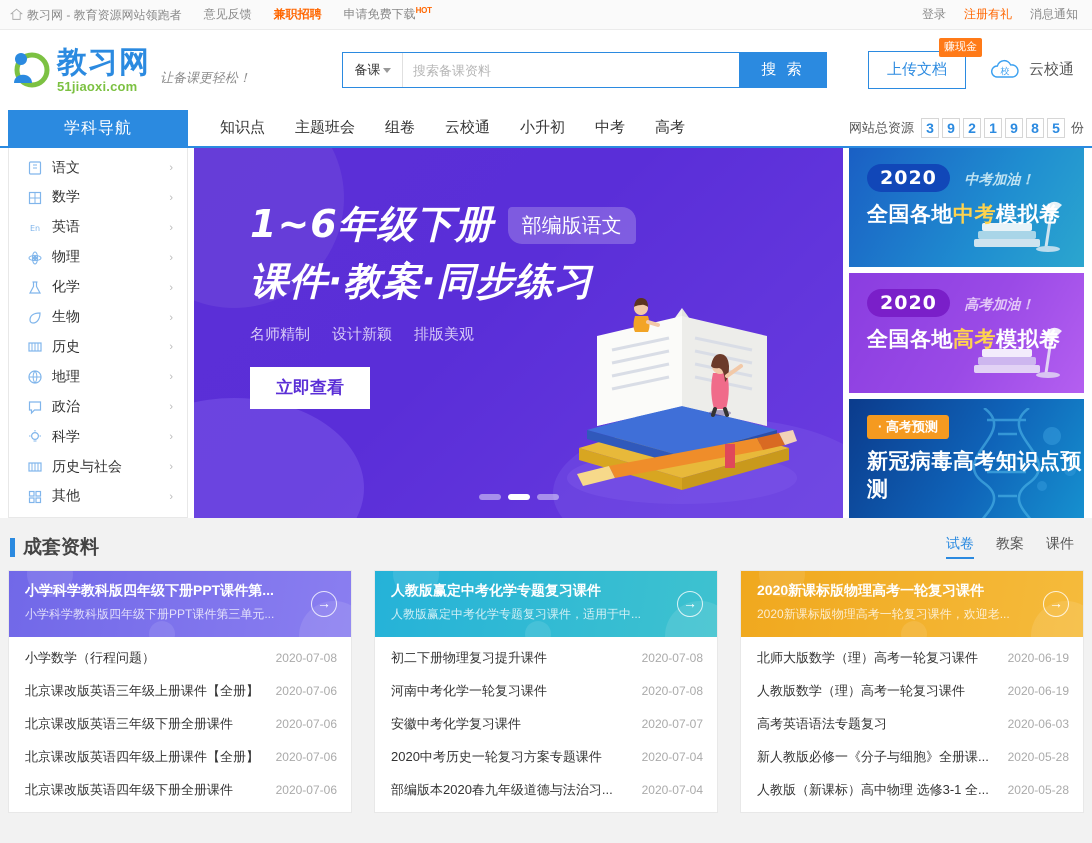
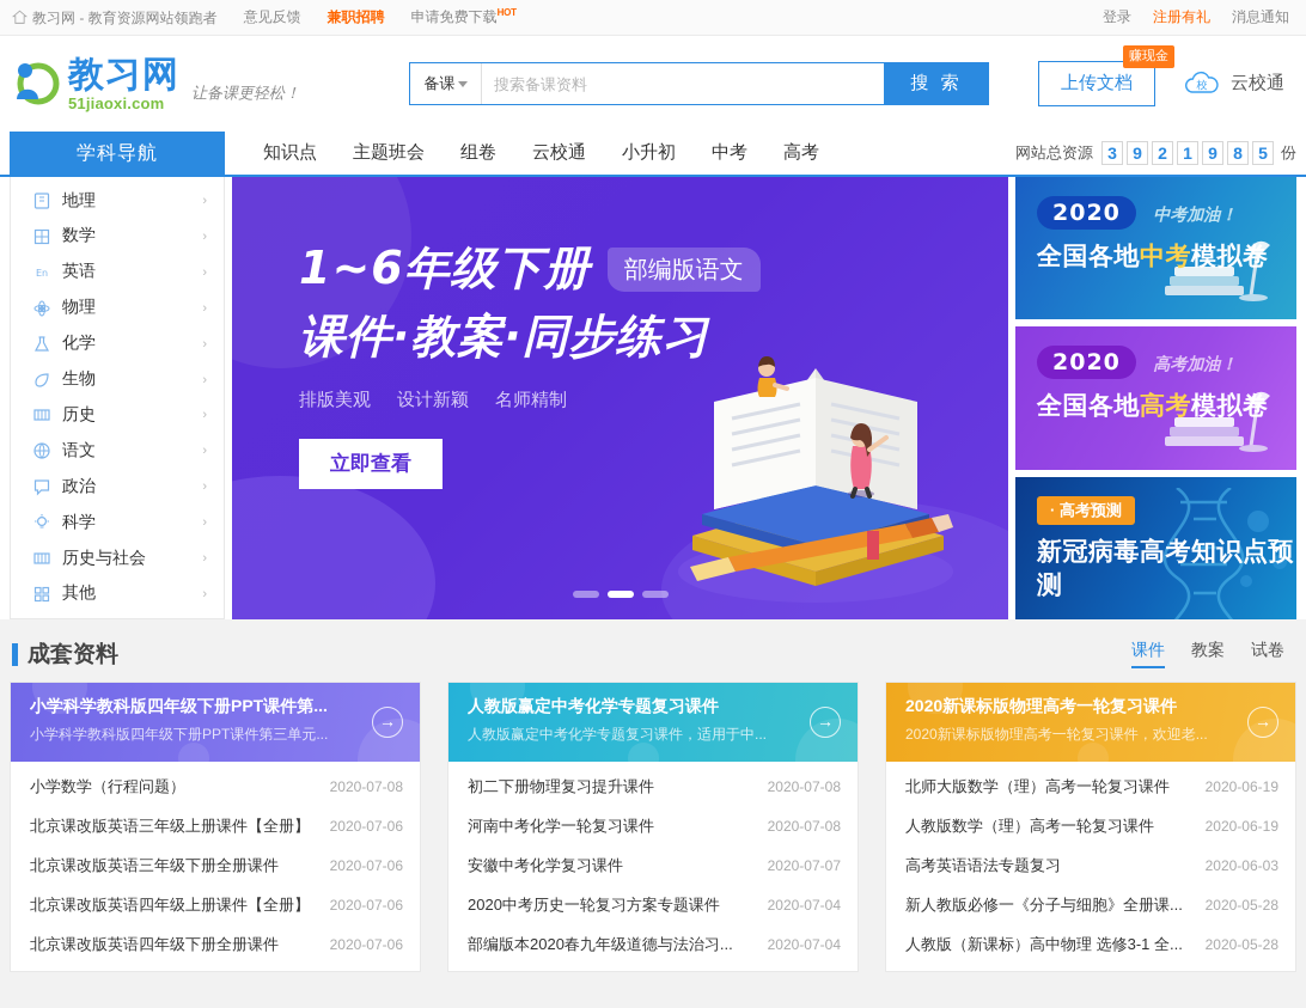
  教习网 - 教育资源网站领跑者
  意见反馈
  兼职招聘
  申请免费下载HOT
  登录
  注册有礼
  消息通知
  教习网
  51jiaoxi.com
  让备课更轻松！
  备课
  搜索备课资料
  搜 索
  上传文档
  赚现金
  校
  云校通
  学科导航
  知识点
  主题班会
  组卷
  云校通
  小升初
  中考
  高考
  网站总资源
  3
  9
  2
  1
  9
  8
  5
  份
- 语文
+ 地理
  ›
  数学
  ›
  En
  英语
  ›
  物理
  ›
  化学
  ›
  生物
  ›
  历史
  ›
- 地理
+ 语文
  ›
  政治
  ›
  科学
  ›
  历史与社会
  ›
  其他
  ›
  1~6年级下册
  部编版语文
  课件·教案·同步练习
- 名师精制
+ 排版美观
  设计新颖
- 排版美观
+ 名师精制
  立即查看
  2020 中考加油！
  全国各地中考模拟卷
  2020 高考加油！
  全国各地高考模拟卷
  · 高考预测
  新冠病毒高考知识点预测
  成套资料
- 试卷
+ 课件
  教案
- 课件
+ 试卷
  小学科学教科版四年级下册PPT课件第...
  小学科学教科版四年级下册PPT课件第三单元...
  →
  小学数学（行程问题）
  2020-07-08
  北京课改版英语三年级上册课件【全册】
  2020-07-06
  北京课改版英语三年级下册全册课件
  2020-07-06
  北京课改版英语四年级上册课件【全册】
  2020-07-06
  北京课改版英语四年级下册全册课件
  2020-07-06
  人教版赢定中考化学专题复习课件
  人教版赢定中考化学专题复习课件，适用于中...
  →
  初二下册物理复习提升课件
  2020-07-08
  河南中考化学一轮复习课件
  2020-07-08
  安徽中考化学复习课件
  2020-07-07
  2020中考历史一轮复习方案专题课件
  2020-07-04
  部编版本2020春九年级道德与法治习...
  2020-07-04
  2020新课标版物理高考一轮复习课件
  2020新课标版物理高考一轮复习课件，欢迎老...
  →
  北师大版数学（理）高考一轮复习课件
  2020-06-19
  人教版数学（理）高考一轮复习课件
  2020-06-19
  高考英语语法专题复习
  2020-06-03
  新人教版必修一《分子与细胞》全册课...
  2020-05-28
  人教版（新课标）高中物理 选修3-1 全...
  2020-05-28
